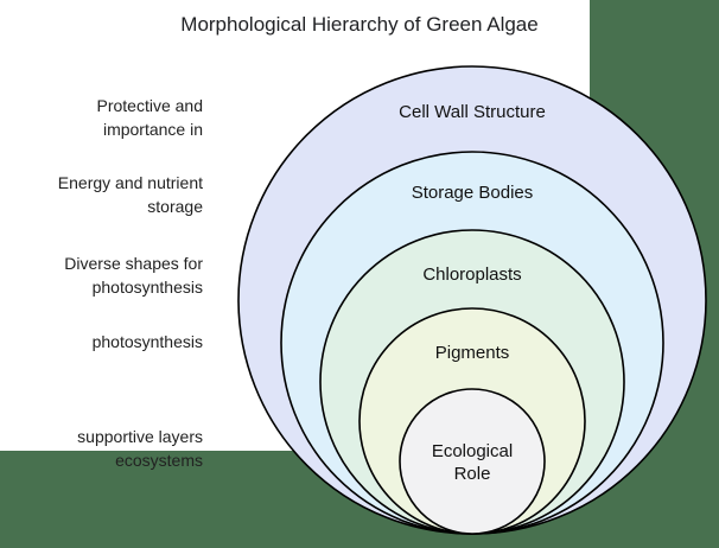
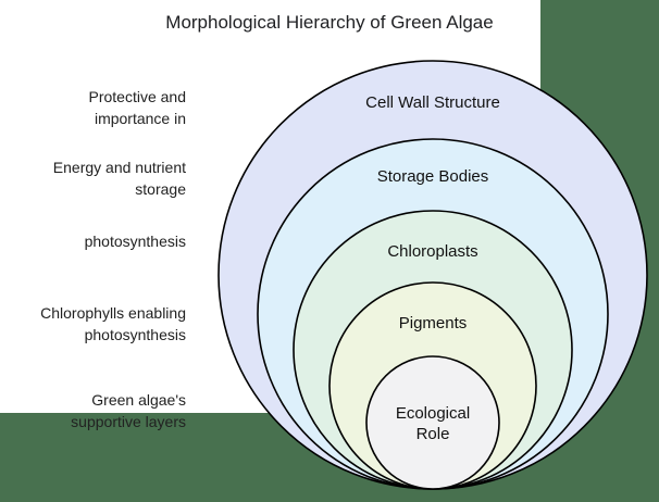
  Morphological Hierarchy of Green Algae
  Cell Wall Structure
  Storage Bodies
  Chloroplasts
  Pigments
  Ecological
  Role
  Protective and
  importance in
  Energy and nutrient
  storage
- Diverse shapes for
  photosynthesis
+ Chlorophylls enabling
  photosynthesis
+ Green algae's
  supportive layers
- ecosystems
